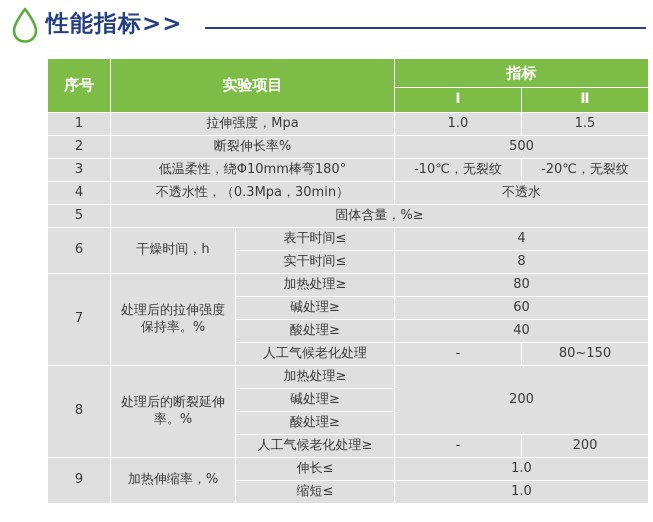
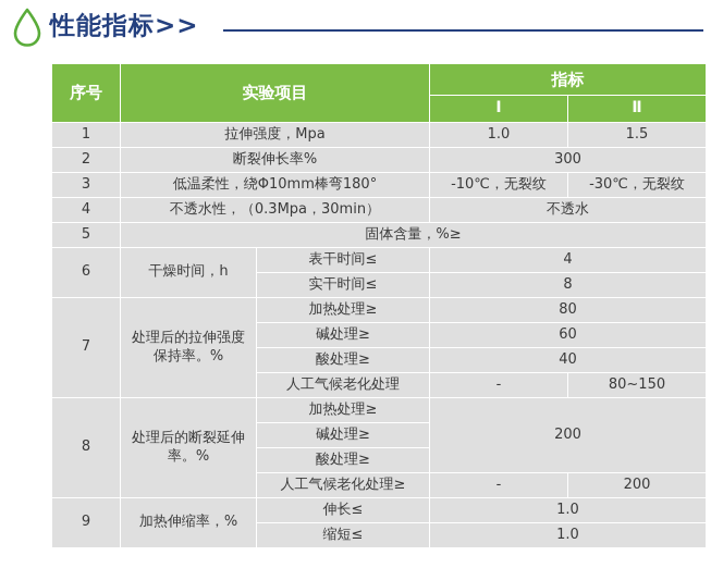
  性能指标>>
  序号	实验项目	指标
  Ⅰ	Ⅱ
  1	拉伸强度，Mpa	1.0	1.5
- 2	断裂伸长率%	500
+ 2	断裂伸长率%	300
- 3	低温柔性，绕Φ10mm棒弯180°	-10℃，无裂纹	-20℃，无裂纹
+ 3	低温柔性，绕Φ10mm棒弯180°	-10℃，无裂纹	-30℃，无裂纹
  4	不透水性，（0.3Mpa，30min）	不透水
  5	固体含量，%≥
  6	干燥时间，h	表干时间≤	4
  实干时间≤	8
  7	处理后的拉伸强度保持率。%	加热处理≥	80
  碱处理≥	60
  酸处理≥	40
  人工气候老化处理	-	80~150
  8	处理后的断裂延伸率。%	加热处理≥	200
  碱处理≥
  酸处理≥
  人工气候老化处理≥	-	200
  9	加热伸缩率，%	伸长≤	1.0
  缩短≤	1.0
